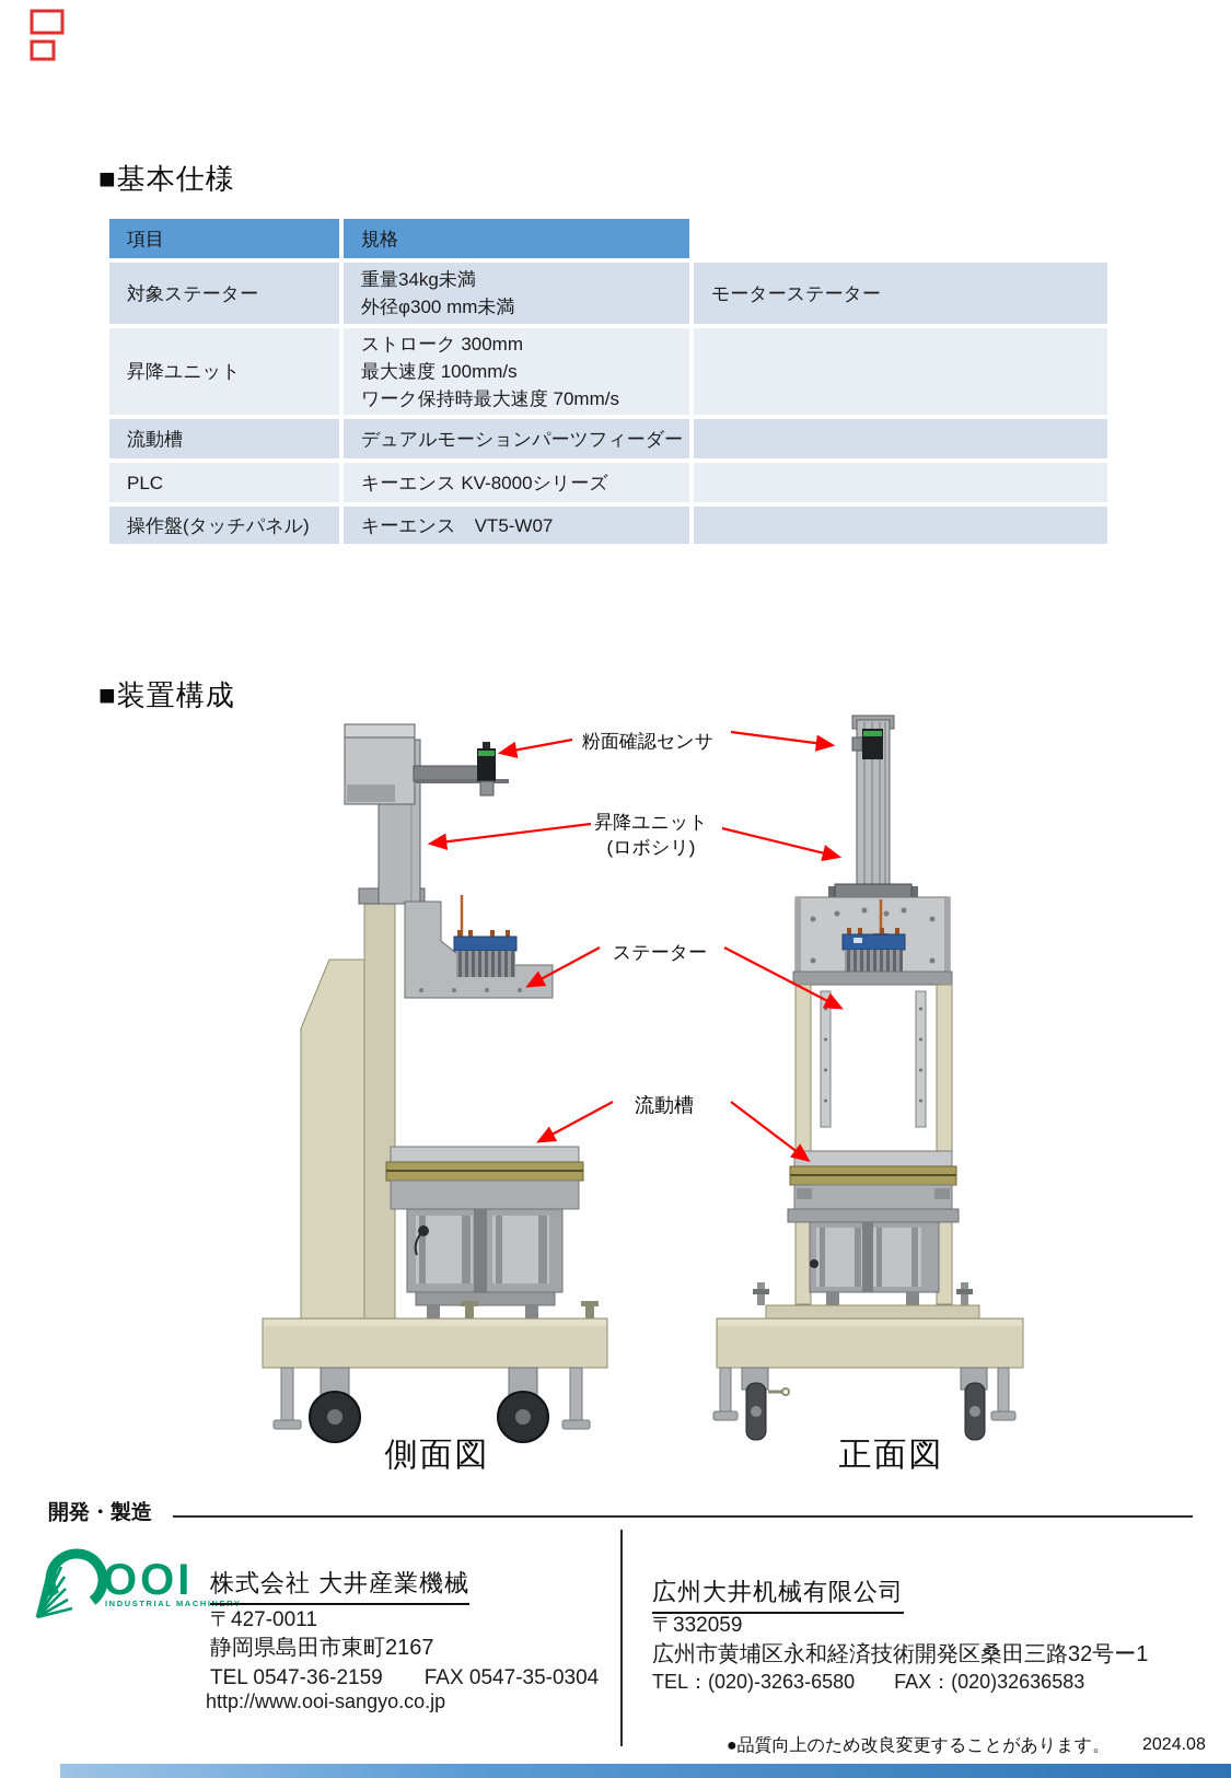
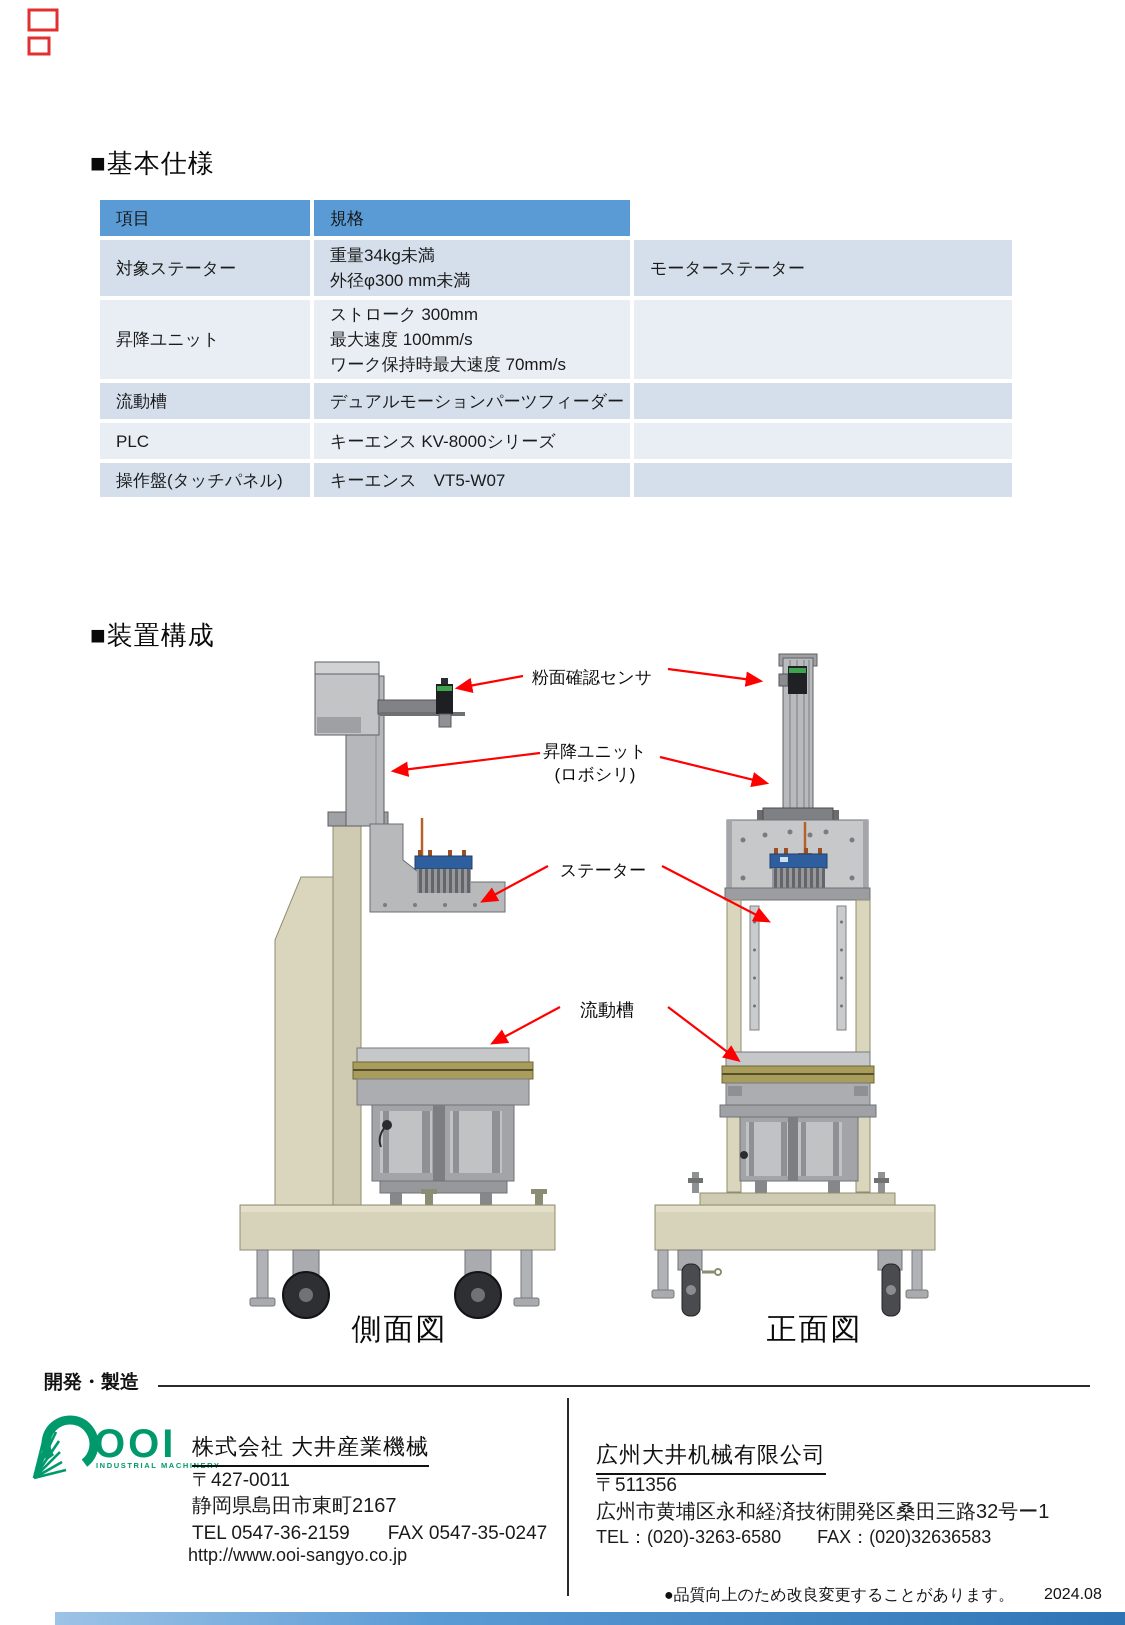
  ■基本仕様
  項目
  規格
  対象ステーター
  重量34kg未満
  外径φ300 mm未満
  モーターステーター
  昇降ユニット
  ストローク 300mm
  最大速度 100mm/s
  ワーク保持時最大速度 70mm/s
  流動槽
  デュアルモーションパーツフィーダー
  PLC
  キーエンス KV-8000シリーズ
  操作盤(タッチパネル)
  キーエンス VT5-W07
  ■装置構成
  粉面確認センサ
  昇降ユニット
  (ロボシリ)
  ステーター
  流動槽
  側面図
  正面図
  開発・製造
  OOI
  INDUSTRIAL MACHINERY
  株式会社 大井産業機械
  〒427-0011
  静岡県島田市東町2167
- TEL 0547-36-2159 FAX 0547-35-0304
+ TEL 0547-36-2159 FAX 0547-35-0247
  http://www.ooi-sangyo.co.jp
  広州大井机械有限公司
- 〒332059
+ 〒511356
  広州市黄埔区永和経済技術開発区桑田三路32号ー1
  TEL：(020)-3263-6580 FAX：(020)32636583
  ●品質向上のため改良変更することがあります。
  2024.08
